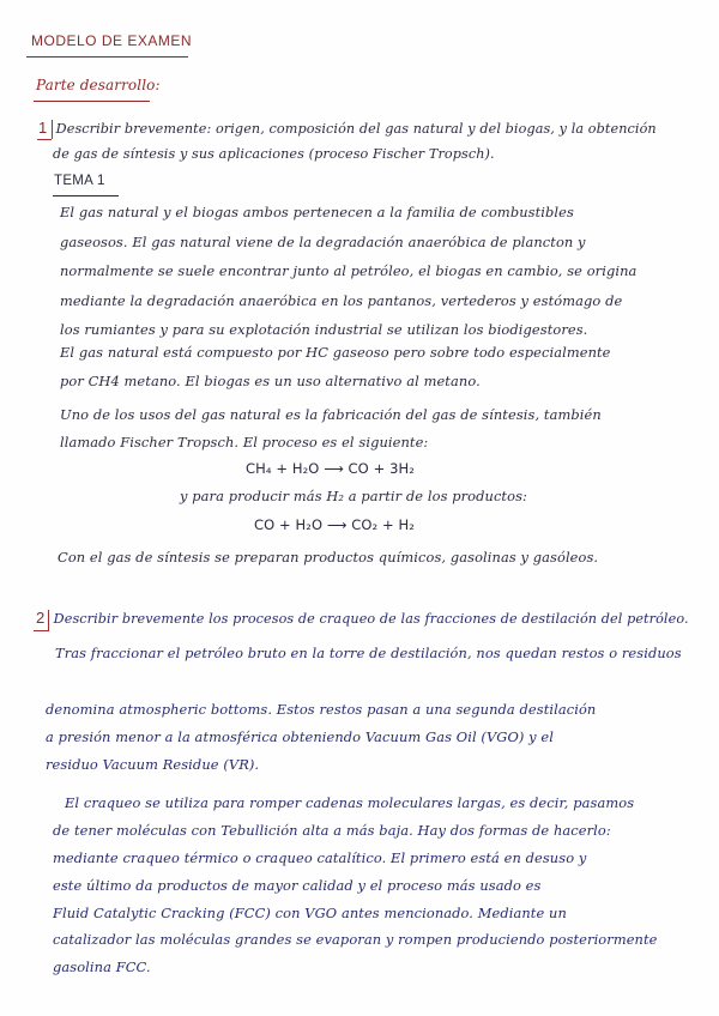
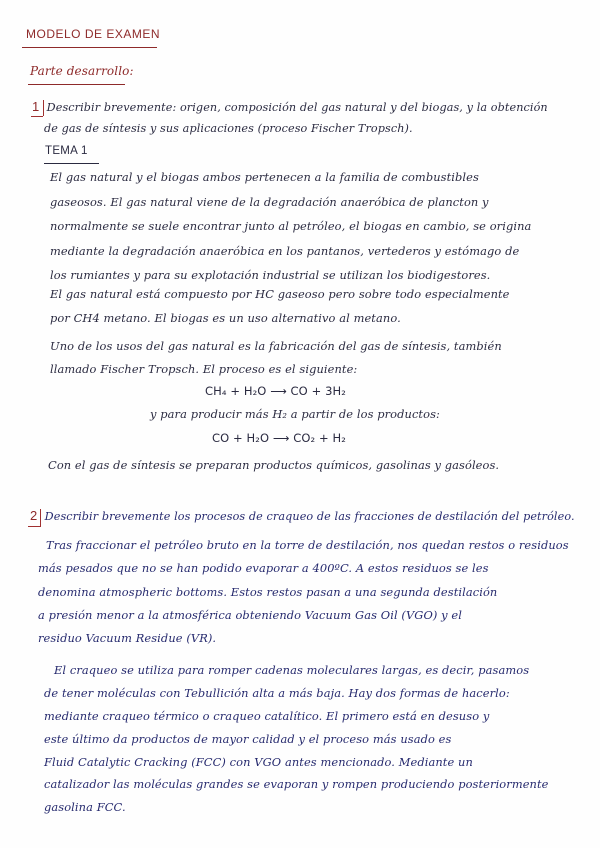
  MODELO DE EXAMEN
  Parte desarrollo:
  1 Describir brevemente: origen, composición del gas natural y del biogas, y la obtención
  de gas de síntesis y sus aplicaciones (proceso Fischer Tropsch).
  TEMA 1
  El gas natural y el biogas ambos pertenecen a la familia de combustibles
  gaseosos. El gas natural viene de la degradación anaeróbica de plancton y
  normalmente se suele encontrar junto al petróleo, el biogas en cambio, se origina
  mediante la degradación anaeróbica en los pantanos, vertederos y estómago de
  los rumiantes y para su explotación industrial se utilizan los biodigestores.
  El gas natural está compuesto por HC gaseoso pero sobre todo especialmente
  por CH4 metano. El biogas es un uso alternativo al metano.
  Uno de los usos del gas natural es la fabricación del gas de síntesis, también
  llamado Fischer Tropsch. El proceso es el siguiente:
  CH₄ + H₂O ⟶ CO + 3H₂
  y para producir más H₂ a partir de los productos:
  CO + H₂O ⟶ CO₂ + H₂
  Con el gas de síntesis se preparan productos químicos, gasolinas y gasóleos.
  2 Describir brevemente los procesos de craqueo de las fracciones de destilación del petróleo.
  Tras fraccionar el petróleo bruto en la torre de destilación, nos quedan restos o residuos
+ más pesados que no se han podido evaporar a 400ºC. A estos residuos se les
  denomina atmospheric bottoms. Estos restos pasan a una segunda destilación
  a presión menor a la atmosférica obteniendo Vacuum Gas Oil (VGO) y el
  residuo Vacuum Residue (VR).
  El craqueo se utiliza para romper cadenas moleculares largas, es decir, pasamos
  de tener moléculas con Tebullición alta a más baja. Hay dos formas de hacerlo:
  mediante craqueo térmico o craqueo catalítico. El primero está en desuso y
  este último da productos de mayor calidad y el proceso más usado es
  Fluid Catalytic Cracking (FCC) con VGO antes mencionado. Mediante un
  catalizador las moléculas grandes se evaporan y rompen produciendo posteriormente
  gasolina FCC.
